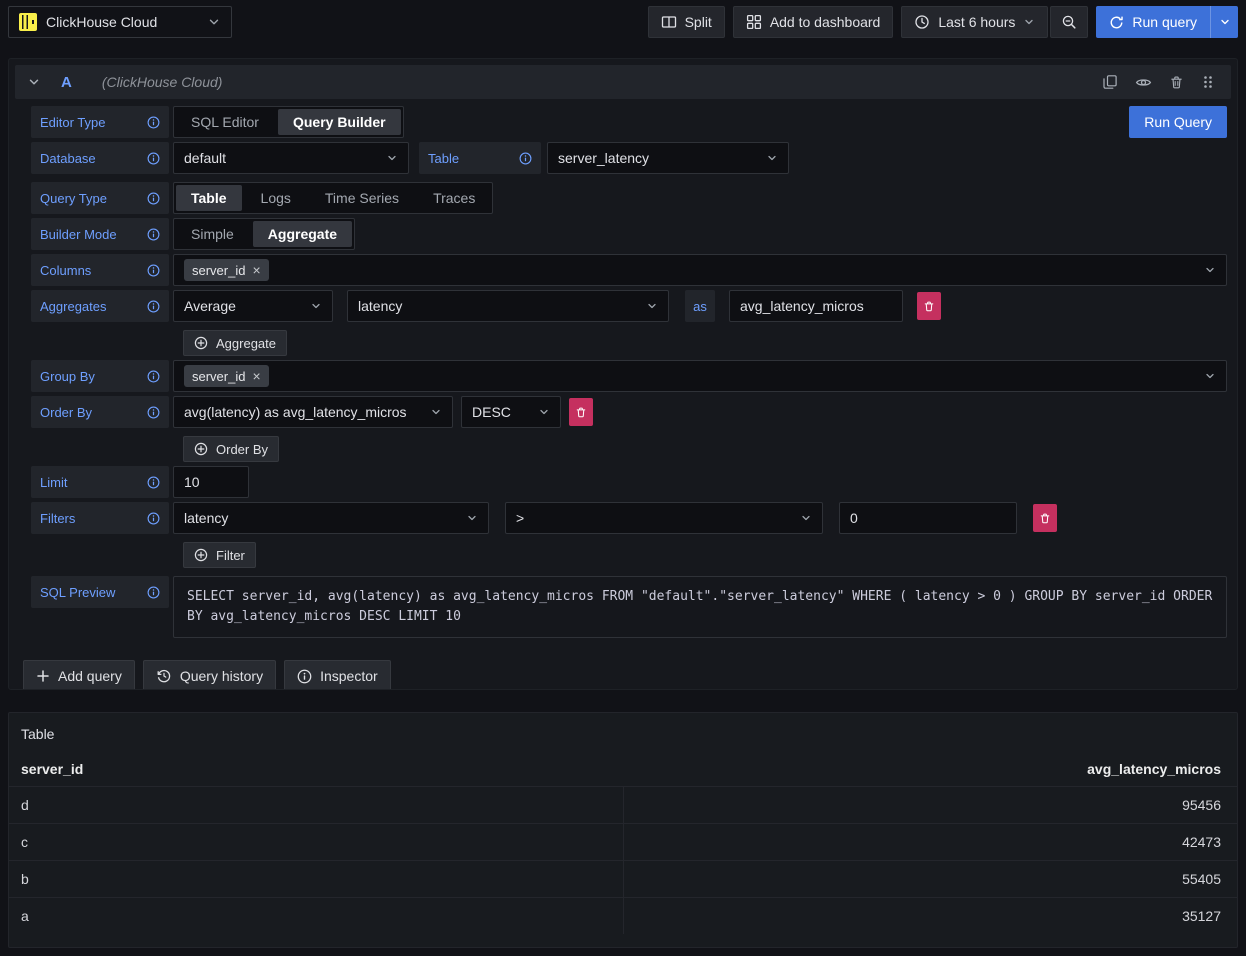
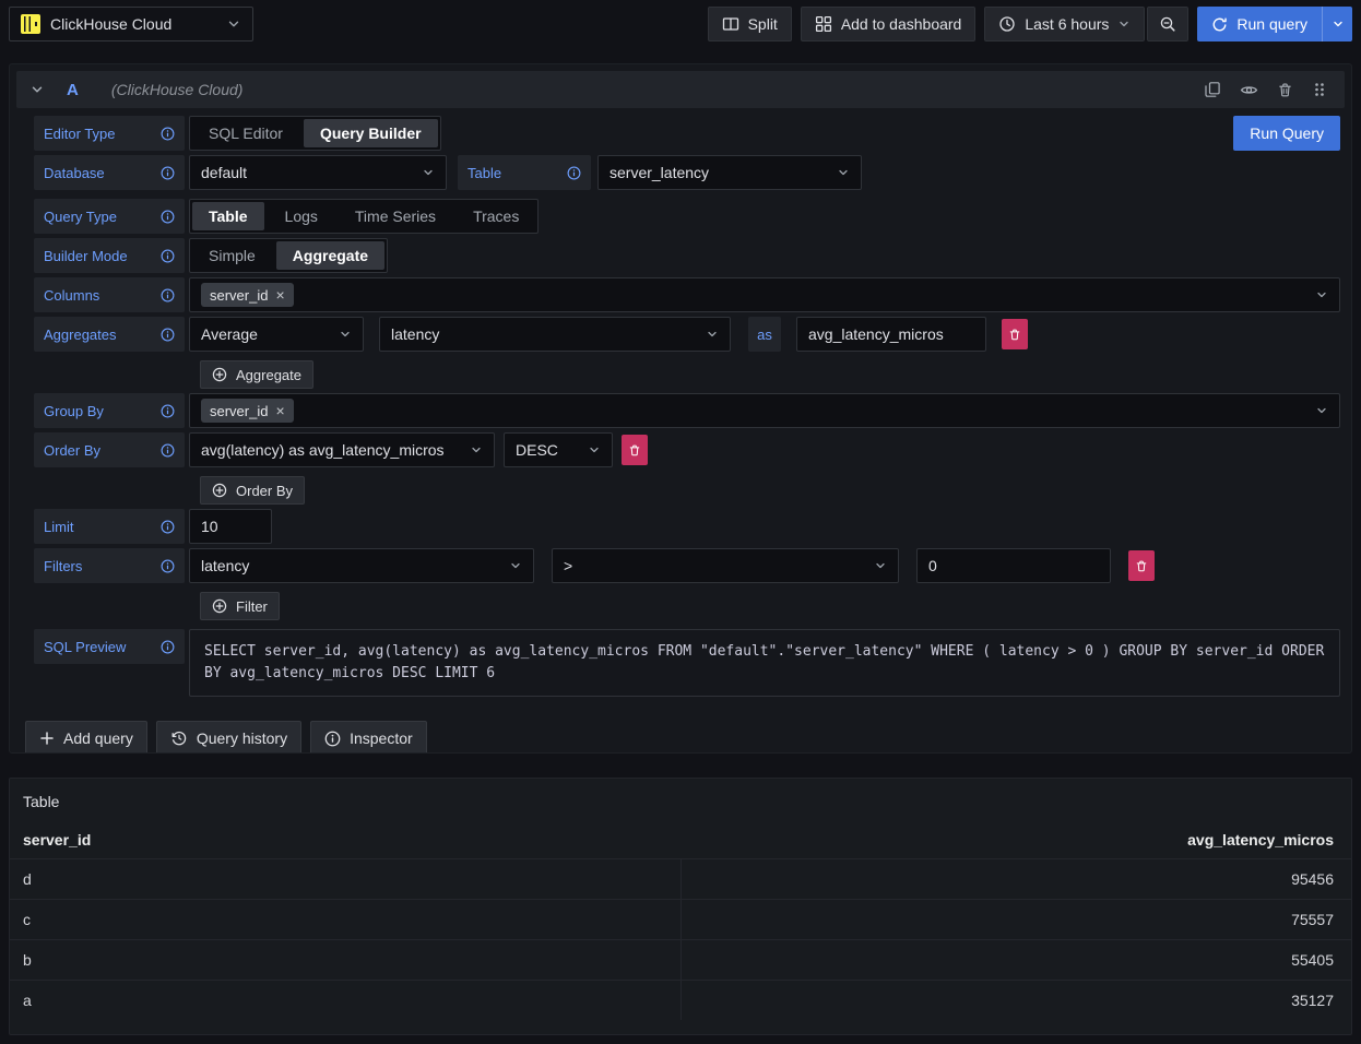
  ClickHouse Cloud
  Split
  Add to dashboard
  Last 6 hours
  Run query
  A
  (ClickHouse Cloud)
  Editor Type
  SQL Editor
  Query Builder
  Run Query
  Database
  default
  Table
  server_latency
  Query Type
  Table
  Logs
  Time Series
  Traces
  Builder Mode
  Simple
  Aggregate
  Columns
  server_id
  ×
  Aggregates
  Average
  latency
  as
  avg_latency_micros
  Aggregate
  Group By
  server_id
  ×
  Order By
  avg(latency) as avg_latency_micros
  DESC
  Order By
  Limit
  10
  Filters
  latency
  >
  0
  Filter
  SQL Preview
- SELECT server_id, avg(latency) as avg_latency_micros FROM "default"."server_latency" WHERE ( latency > 0 ) GROUP BY server_id ORDER BY avg_latency_micros DESC LIMIT 10
+ SELECT server_id, avg(latency) as avg_latency_micros FROM "default"."server_latency" WHERE ( latency > 0 ) GROUP BY server_id ORDER BY avg_latency_micros DESC LIMIT 6
  Add query
  Query history
  Inspector
  Table
  server_id
  avg_latency_micros
  d
  95456
  c
- 42473
+ 75557
  b
  55405
  a
  35127
